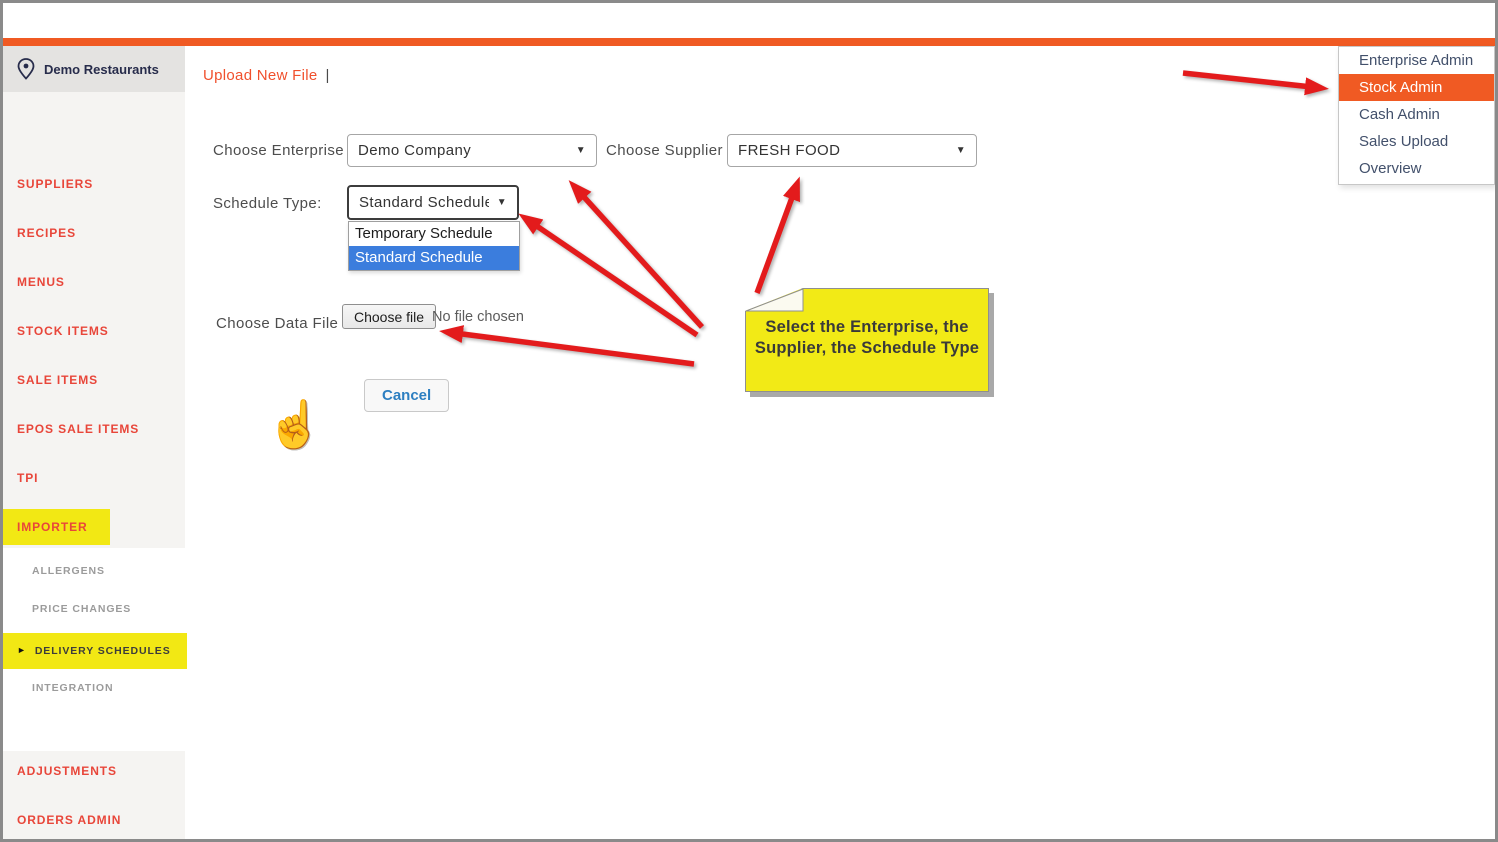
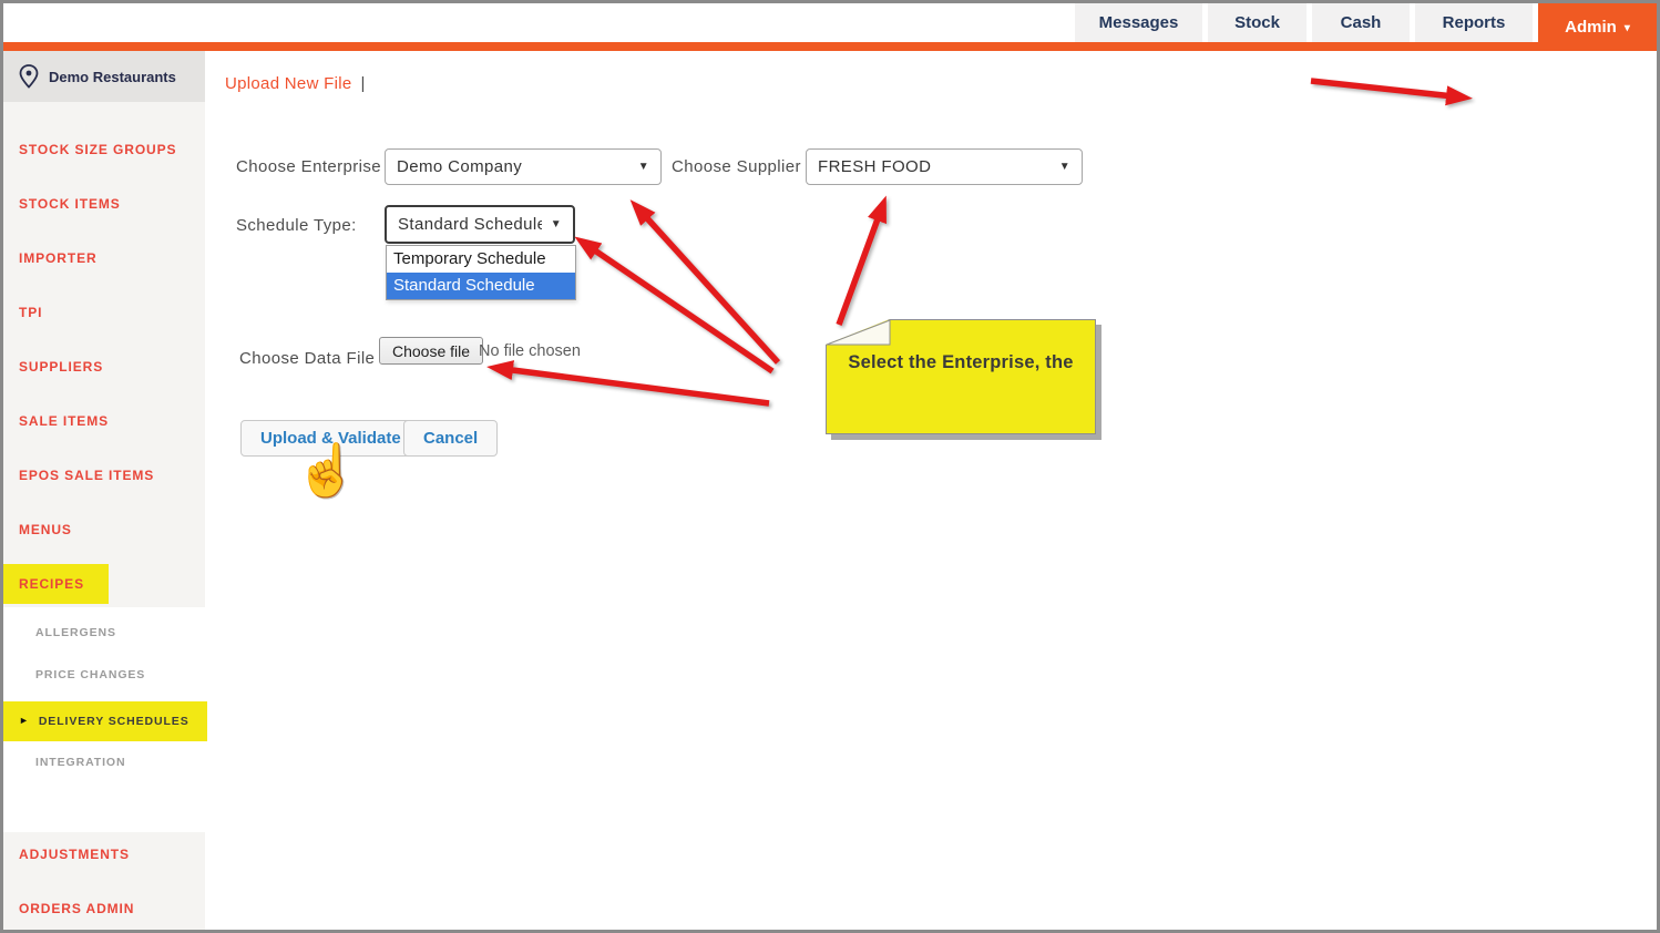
+ Messages
+ Stock
+ Cash
+ Reports
+ Admin
+ ▾
  Demo Restaurants
+ STOCK SIZE GROUPS
- SUPPLIERS
+ STOCK ITEMS
- RECIPES
+ IMPORTER
- MENUS
+ TPI
- STOCK ITEMS
+ SUPPLIERS
  SALE ITEMS
  EPOS SALE ITEMS
- TPI
+ MENUS
- IMPORTER
+ RECIPES
  ALLERGENS
  PRICE CHANGES
  ► DELIVERY SCHEDULES
  INTEGRATION
  ADJUSTMENTS
  ORDERS ADMIN
  Upload New File |
  Choose Enterprise
  Demo Company
  ▼
  Choose Supplier
  FRESH FOOD
  ▼
  Schedule Type:
  Standard Schedul
  ▼
  Temporary Schedule
  Standard Schedule
  Choose Data File
  Choose file
  No file chosen
+ Upload & Validate
  Cancel
  ☝
  Select the Enterprise, the
- Supplier, the Schedule Type
- Enterprise Admin
- Stock Admin
- Cash Admin
- Sales Upload
- Overview
